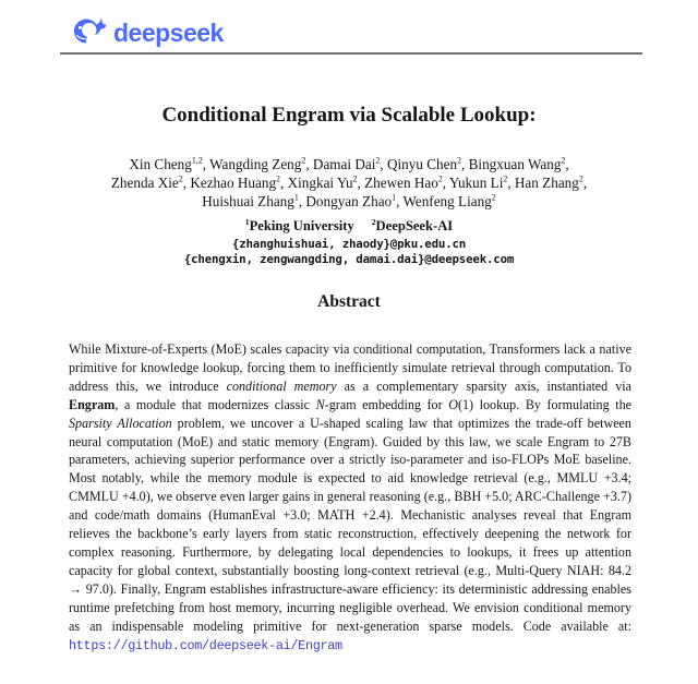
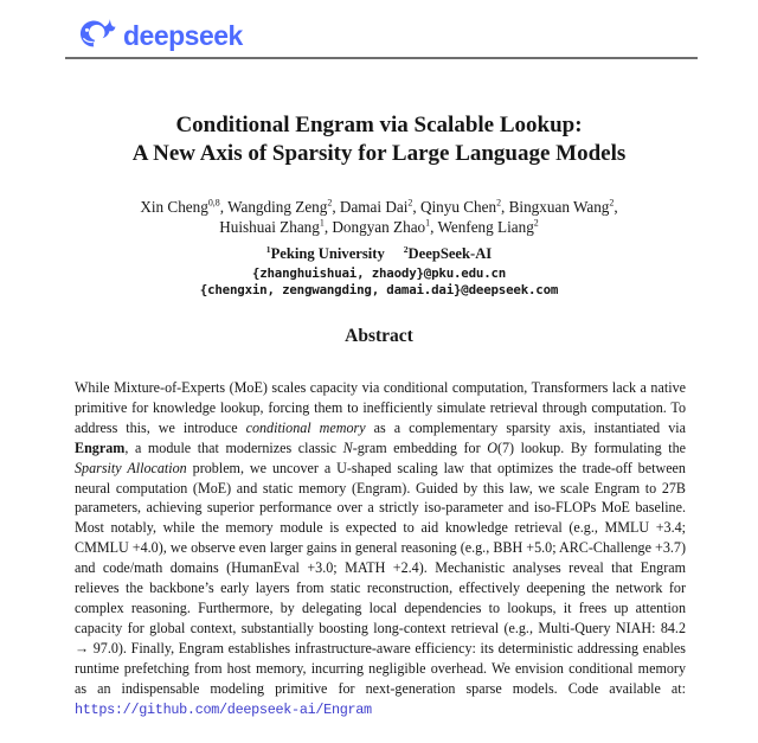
  deepseek
  Conditional Engram via Scalable Lookup:
+ A New Axis of Sparsity for Large Language Models
- Xin Cheng1,2, Wangding Zeng2, Damai Dai2, Qinyu Chen2, Bingxuan Wang2,
+ Xin Cheng0,8, Wangding Zeng2, Damai Dai2, Qinyu Chen2, Bingxuan Wang2,
- Zhenda Xie2, Kezhao Huang2, Xingkai Yu2, Zhewen Hao2, Yukun Li2, Han Zhang2,
  Huishuai Zhang1, Dongyan Zhao1, Wenfeng Liang2
  1Peking University 2DeepSeek-AI
  {zhanghuishuai, zhaody}@pku.edu.cn
  {chengxin, zengwangding, damai.dai}@deepseek.com
  Abstract
- While Mixture-of-Experts (MoE) scales capacity via conditional computation, Transformers lack a native primitive for knowledge lookup, forcing them to inefficiently simulate retrieval through computation. To address this, we introduce conditional memory as a complementary sparsity axis, instantiated via Engram, a module that modernizes classic N-gram embedding for O(1) lookup. By formulating the Sparsity Allocation problem, we uncover a U-shaped scaling law that optimizes the trade-off between neural computation (MoE) and static memory (Engram). Guided by this law, we scale Engram to 27B parameters, achieving superior performance over a strictly iso-parameter and iso-FLOPs MoE baseline. Most notably, while the memory module is expected to aid knowledge retrieval (e.g., MMLU +3.4; CMMLU +4.0), we observe even larger gains in general reasoning (e.g., BBH +5.0; ARC-Challenge +3.7) and code/math domains (HumanEval +3.0; MATH +2.4). Mechanistic analyses reveal that Engram relieves the backbone’s early layers from static reconstruction, effectively deepening the network for complex reasoning. Furthermore, by delegating local dependencies to lookups, it frees up attention capacity for global context, substantially boosting long-context retrieval (e.g., Multi-Query NIAH: 84.2 → 97.0). Finally, Engram establishes infrastructure-aware efficiency: its deterministic addressing enables runtime prefetching from host memory, incurring negligible overhead. We envision conditional memory as an indispensable modeling primitive for next-generation sparse models. Code available at: https://github.com/deepseek-ai/Engram
+ While Mixture-of-Experts (MoE) scales capacity via conditional computation, Transformers lack a native primitive for knowledge lookup, forcing them to inefficiently simulate retrieval through computation. To address this, we introduce conditional memory as a complementary sparsity axis, instantiated via Engram, a module that modernizes classic N-gram embedding for O(7) lookup. By formulating the Sparsity Allocation problem, we uncover a U-shaped scaling law that optimizes the trade-off between neural computation (MoE) and static memory (Engram). Guided by this law, we scale Engram to 27B parameters, achieving superior performance over a strictly iso-parameter and iso-FLOPs MoE baseline. Most notably, while the memory module is expected to aid knowledge retrieval (e.g., MMLU +3.4; CMMLU +4.0), we observe even larger gains in general reasoning (e.g., BBH +5.0; ARC-Challenge +3.7) and code/math domains (HumanEval +3.0; MATH +2.4). Mechanistic analyses reveal that Engram relieves the backbone’s early layers from static reconstruction, effectively deepening the network for complex reasoning. Furthermore, by delegating local dependencies to lookups, it frees up attention capacity for global context, substantially boosting long-context retrieval (e.g., Multi-Query NIAH: 84.2 → 97.0). Finally, Engram establishes infrastructure-aware efficiency: its deterministic addressing enables runtime prefetching from host memory, incurring negligible overhead. We envision conditional memory as an indispensable modeling primitive for next-generation sparse models. Code available at: https://github.com/deepseek-ai/Engram
